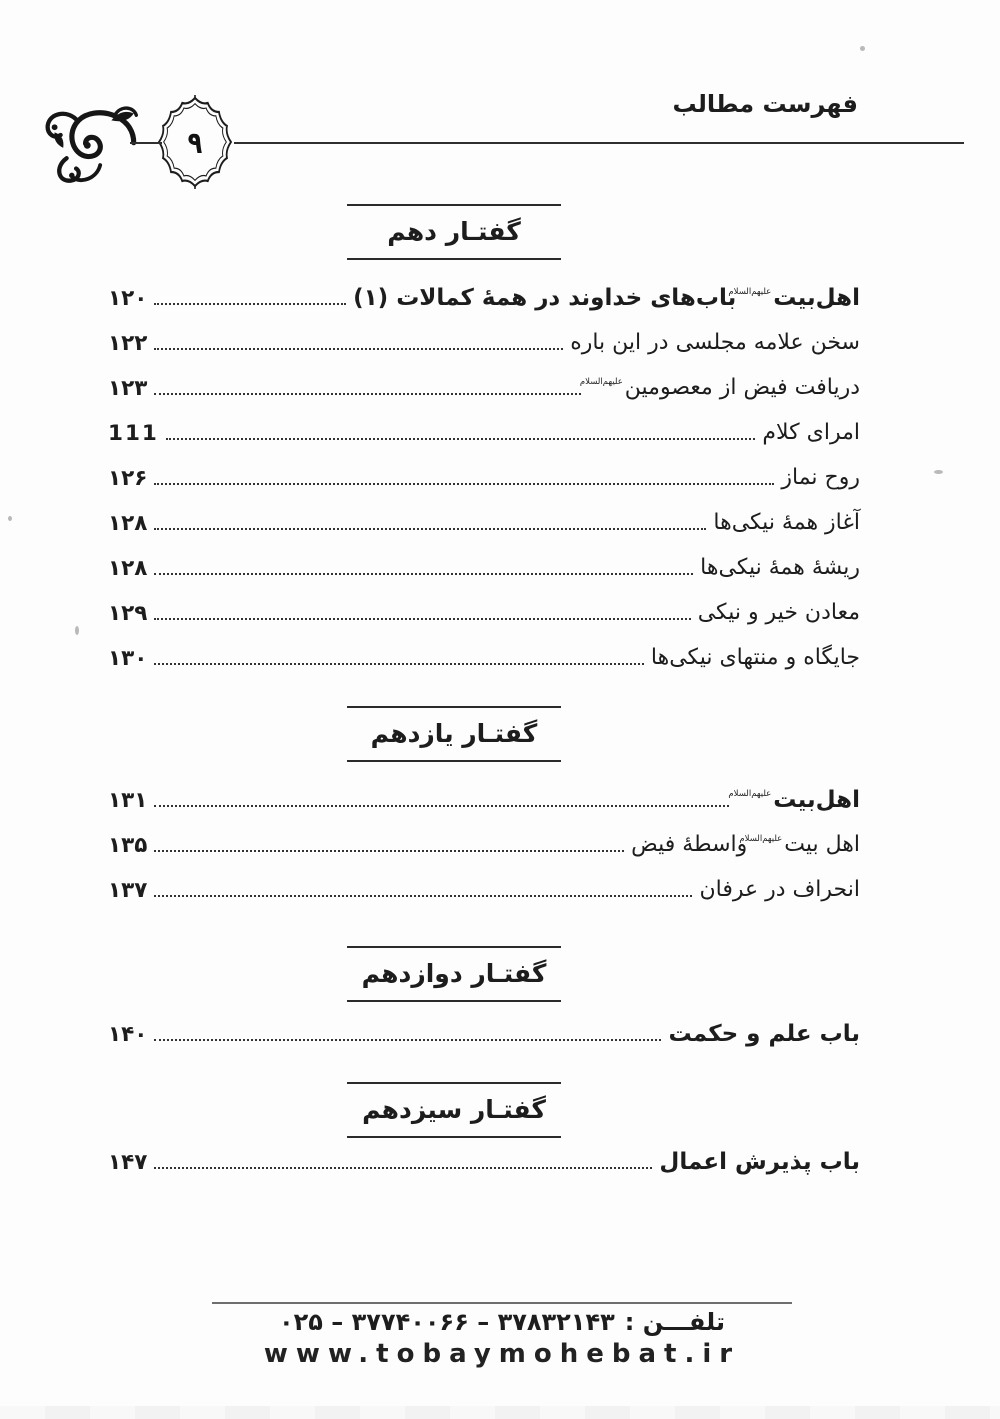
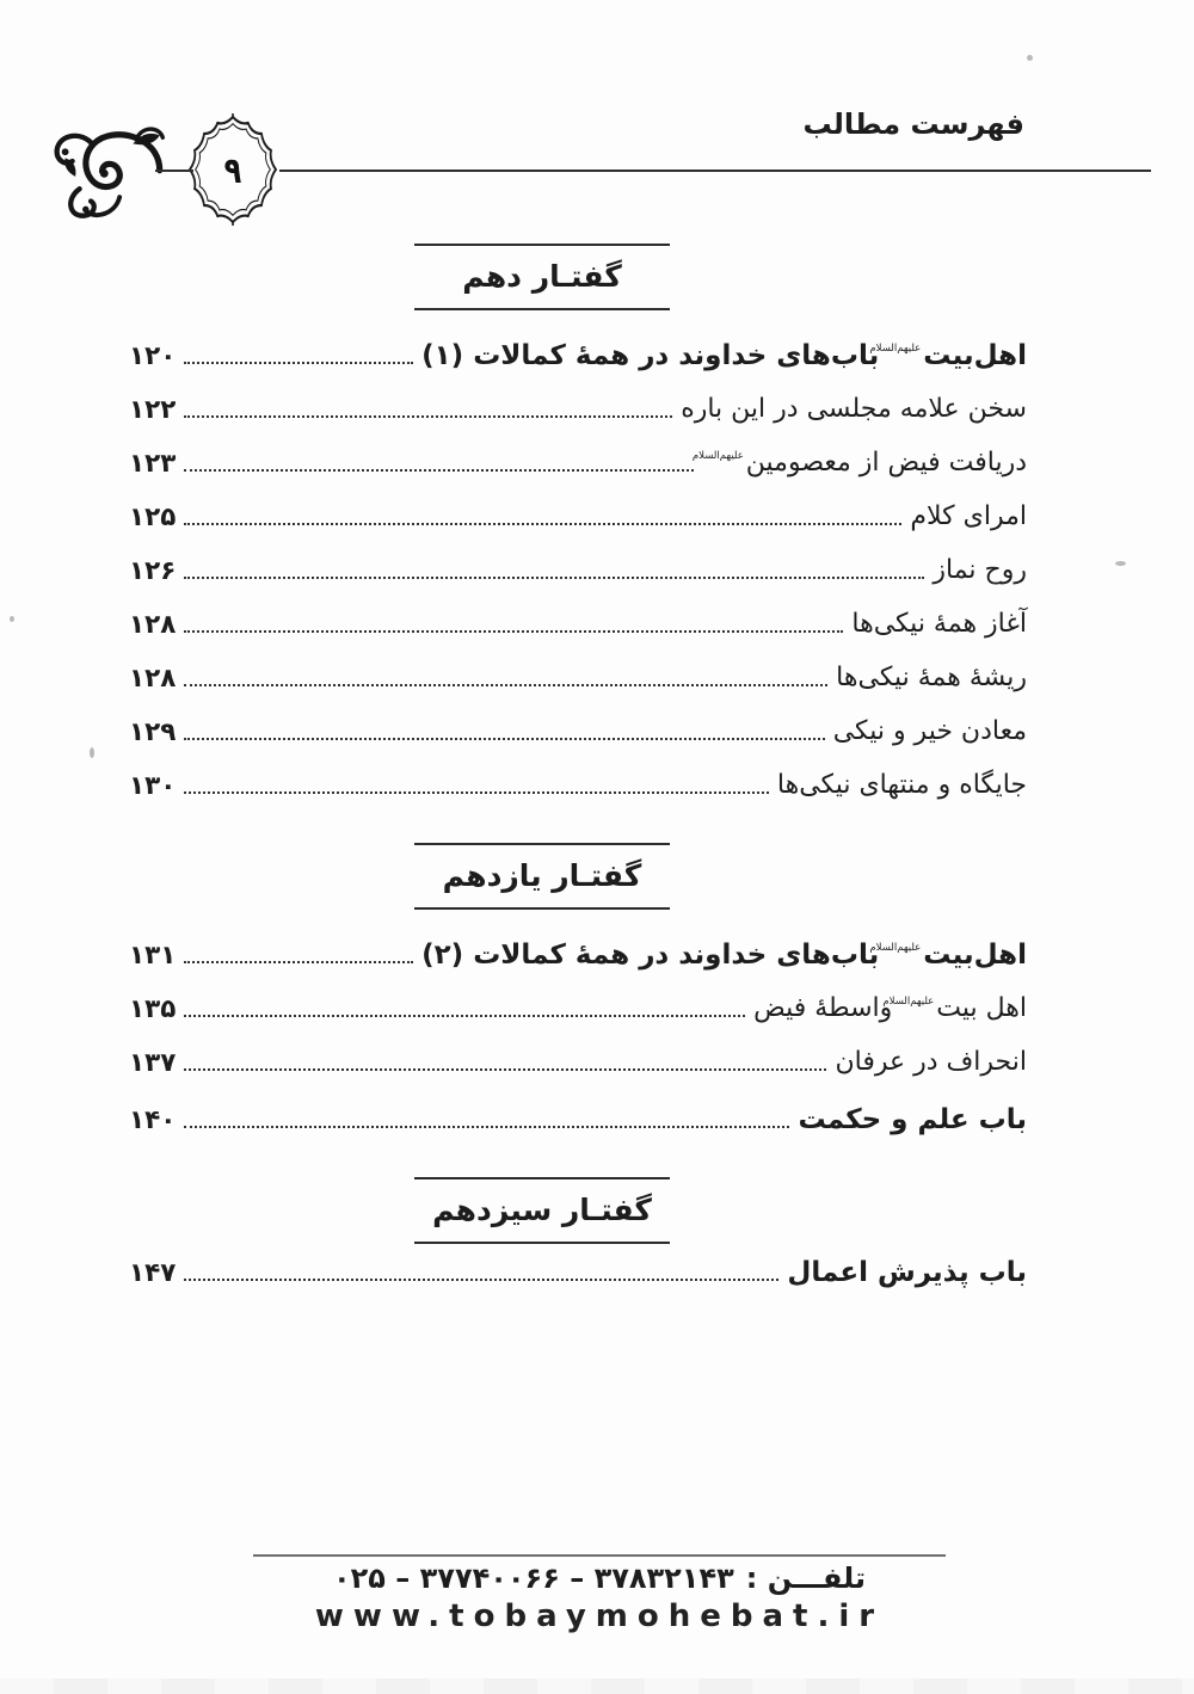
  ۹
  فهرست مطالب
  گفتـار دهم
  اهل‌بیت
  علیهم‌السلام
  باب‌های خداوند در همهٔ کمالات (۱)
  ۱۲۰
  سخن علامه مجلسی در این باره
  ۱۲۲
  دریافت فیض از معصومین
  علیهم‌السلام
  ۱۲۳
  امرای کلام
- 111
+ ۱۲۵
  روح نماز
  ۱۲۶
  آغاز همهٔ نیکی‌ها
  ۱۲۸
  ریشهٔ همهٔ نیکی‌ها
  ۱۲۸
  معادن خیر و نیکی
  ۱۲۹
  جایگاه و منتهای نیکی‌ها
  ۱۳۰
  گفتـار یازدهم
  اهل‌بیت
  علیهم‌السلام
+ باب‌های خداوند در همهٔ کمالات (۲)
  ۱۳۱
  اهل بیت
  علیهم‌السلام
  واسطهٔ فیض
  ۱۳۵
  انحراف در عرفان
  ۱۳۷
- گفتـار دوازدهم
  باب علم و حکمت
  ۱۴۰
  گفتـار سیزدهم
  باب پذیرش اعمال
  ۱۴۷
  تلفـــن :۳۷۸۳۲۱۴۳ – ۳۷۷۴۰۰۶۶ – ۰۲۵
  www.tobaymohebat.ir
